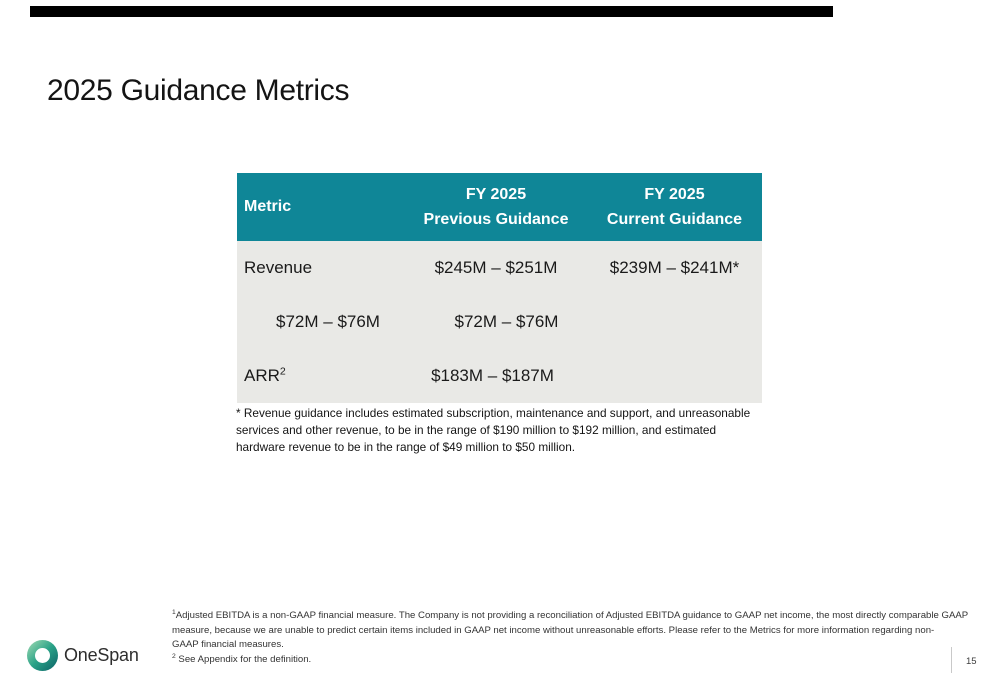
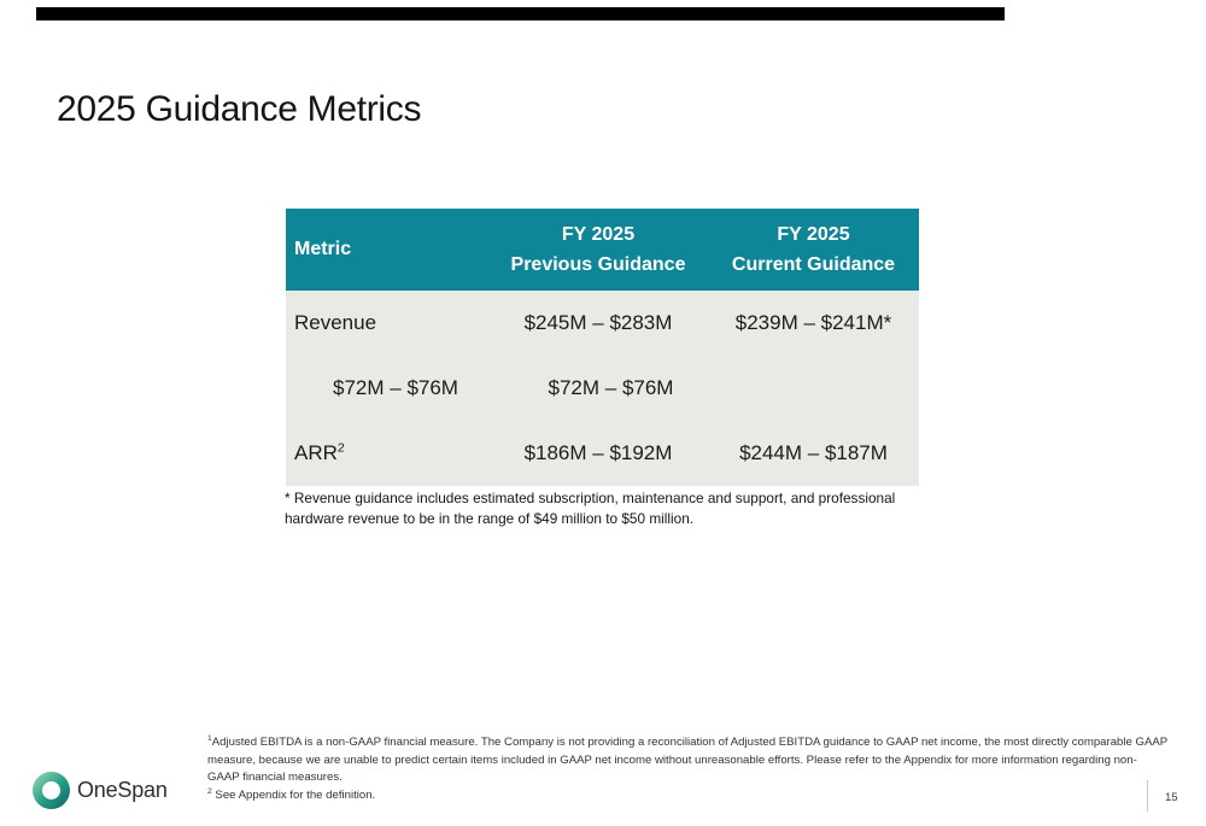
  2025 Guidance Metrics
  Metric
  FY 2025
  Previous Guidance
  FY 2025
  Current Guidance
  Revenue
- $245M – $251M
+ $245M – $283M
  $239M – $241M*
  $72M – $76M
  $72M – $76M
  ARR2
+ $186M – $192M
- $183M – $187M
+ $244M – $187M
- * Revenue guidance includes estimated subscription, maintenance and support, and unreasonable
+ * Revenue guidance includes estimated subscription, maintenance and support, and professional
- services and other revenue, to be in the range of $190 million to $192 million, and estimated
  hardware revenue to be in the range of $49 million to $50 million.
  Adjusted EBITDA is a non-GAAP financial measure. The Company is not providing a reconciliation of Adjusted EBITDA guidance to GAAP net income, the most directly comparable GAAP
- measure, because we are unable to predict certain items included in GAAP net income without unreasonable efforts. Please refer to the Metrics for more information regarding non-
+ measure, because we are unable to predict certain items included in GAAP net income without unreasonable efforts. Please refer to the Appendix for more information regarding non-
  GAAP financial measures.
  See Appendix for the definition.
  OneSpan
  15
